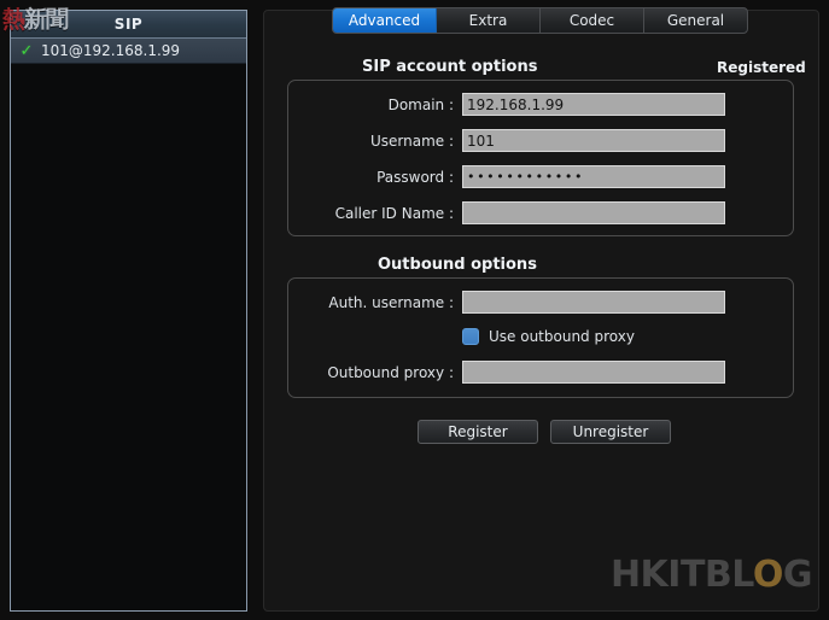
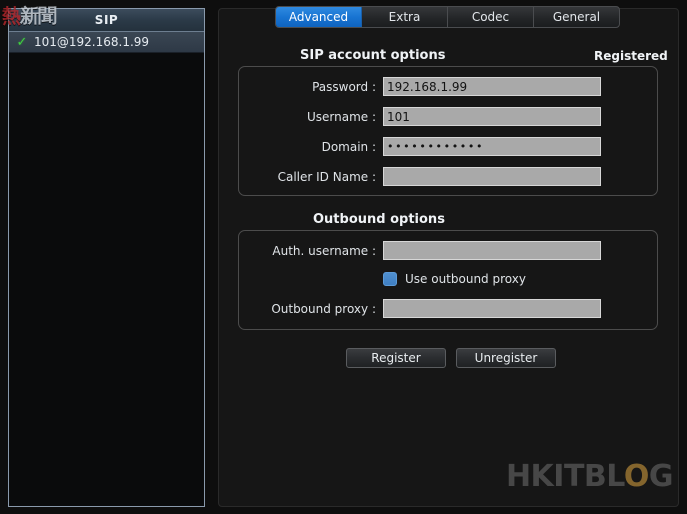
  SIP
  ✓
  101@192.168.1.99
  熱新聞
  Advanced
  Extra
  Codec
  General
  SIP account options
  Registered
- Domain :
+ Password :
  192.168.1.99
  Username :
  101
- Password :
+ Domain :
  ••••••••••••
  Caller ID Name :
  Outbound options
  Auth. username :
  Use outbound proxy
  Outbound proxy :
  Register
  Unregister
  HKITBLOG
